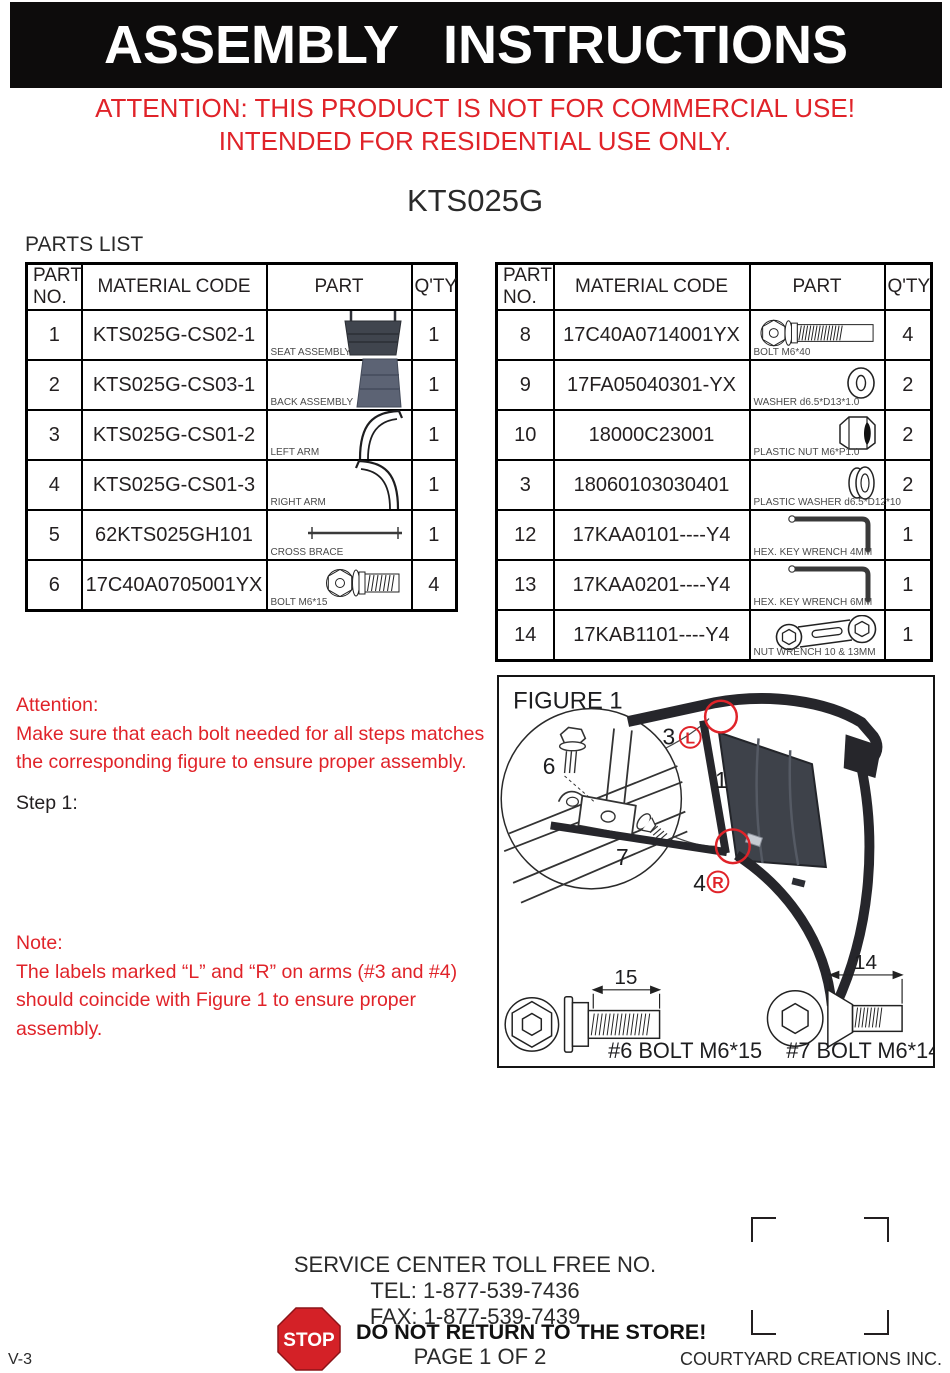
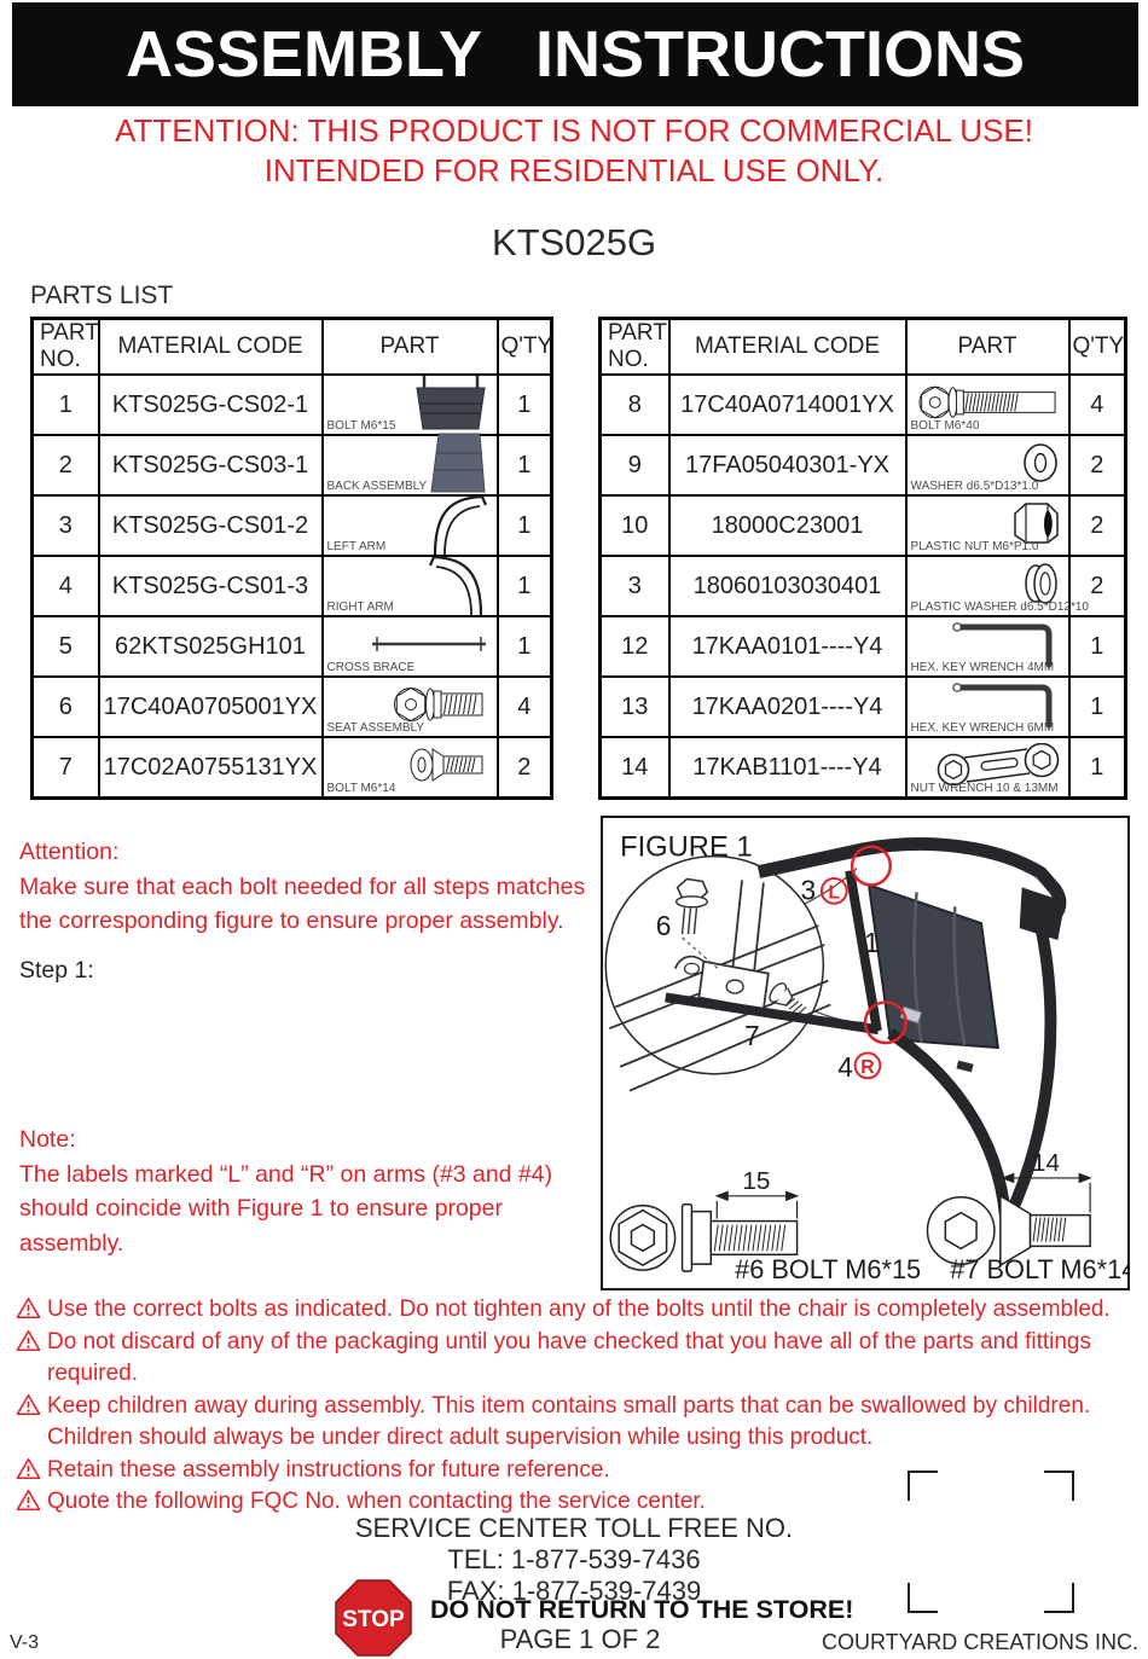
  ASSEMBLY INSTRUCTIONS
  ATTENTION: THIS PRODUCT IS NOT FOR COMMERCIAL USE!
  INTENDED FOR RESIDENTIAL USE ONLY.
  KTS025G
  PARTS LIST
  PART NO.	MATERIAL CODE	PART	Q'TY
- 1	KTS025G-CS02-1	SEAT ASSEMBLY	1
+ 1	KTS025G-CS02-1	BOLT M6*15	1
  2	KTS025G-CS03-1	BACK ASSEMBLY	1
  3	KTS025G-CS01-2	LEFT ARM	1
  4	KTS025G-CS01-3	RIGHT ARM	1
  5	62KTS025GH101	CROSS BRACE	1
- 6	17C40A0705001YX	BOLT M6*15	4
+ 6	17C40A0705001YX	SEAT ASSEMBLY	4
+ 7	17C02A0755131YX	BOLT M6*14	2
  PART NO.	MATERIAL CODE	PART	Q'TY
  8	17C40A0714001YX	BOLT M6*40	4
  9	17FA05040301-YX	WASHER d6.5*D13*1.0	2
  10	18000C23001	PLASTIC NUT M6*P1.0	2
  3	18060103030401	PLASTIC WASHER d6.5*D12*10	2
  12	17KAA0101----Y4	HEX. KEY WRENCH 4MM	1
  13	17KAA0201----Y4	HEX. KEY WRENCH 6MM	1
  14	17KAB1101----Y4	NUT WRENCH 10 & 13MM	1
  Attention:
  Make sure that each bolt needed for all steps matches the corresponding figure to ensure proper assembly.
  Step 1:
  Note:
  The labels marked “L” and “R” on arms (#3 and #4) should coincide with Figure 1 to ensure proper assembly.
  FIGURE 1
  6
  7
  3
  L
  1
  4
  R
  15
  #6 BOLT M6*15
  14
  #7 BOLT M6*1
+ Use the correct bolts as indicated. Do not tighten any of the bolts until the chair is completely assembled.
+ Do not discard of any of the packaging until you have checked that you have all of the parts and fittings required.
+ Keep children away during assembly. This item contains small parts that can be swallowed by children. Children should always be under direct adult supervision while using this product.
+ Retain these assembly instructions for future reference.
+ Quote the following FQC No. when contacting the service center.
  SERVICE CENTER TOLL FREE NO.
  TEL: 1-877-539-7436
  FAX: 1-877-539-7439
  STOP
  DO NOT RETURN TO THE STORE!
  PAGE 1 OF 2
  COURTYARD CREATIONS INC.
  V-3
